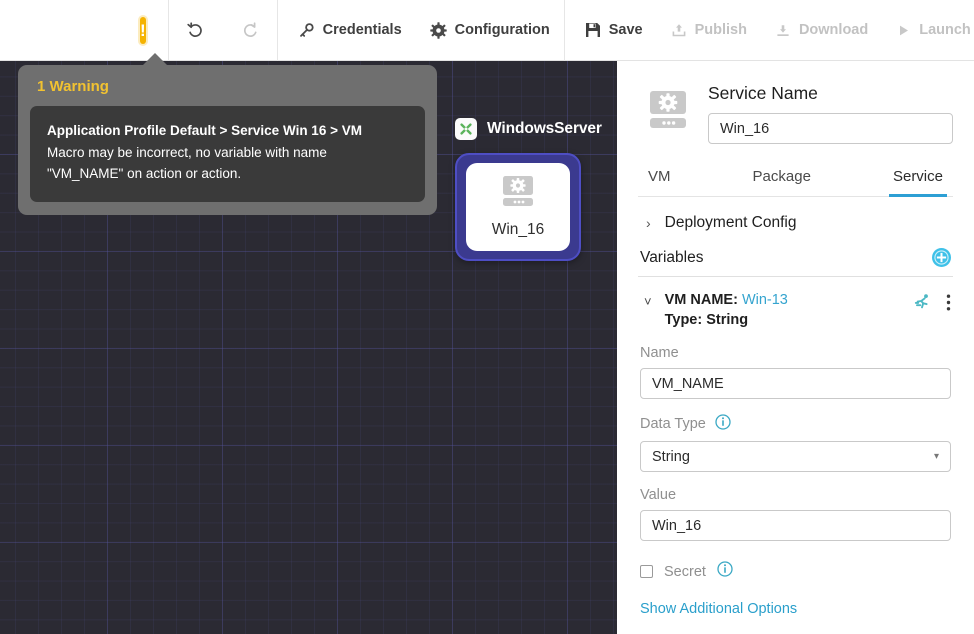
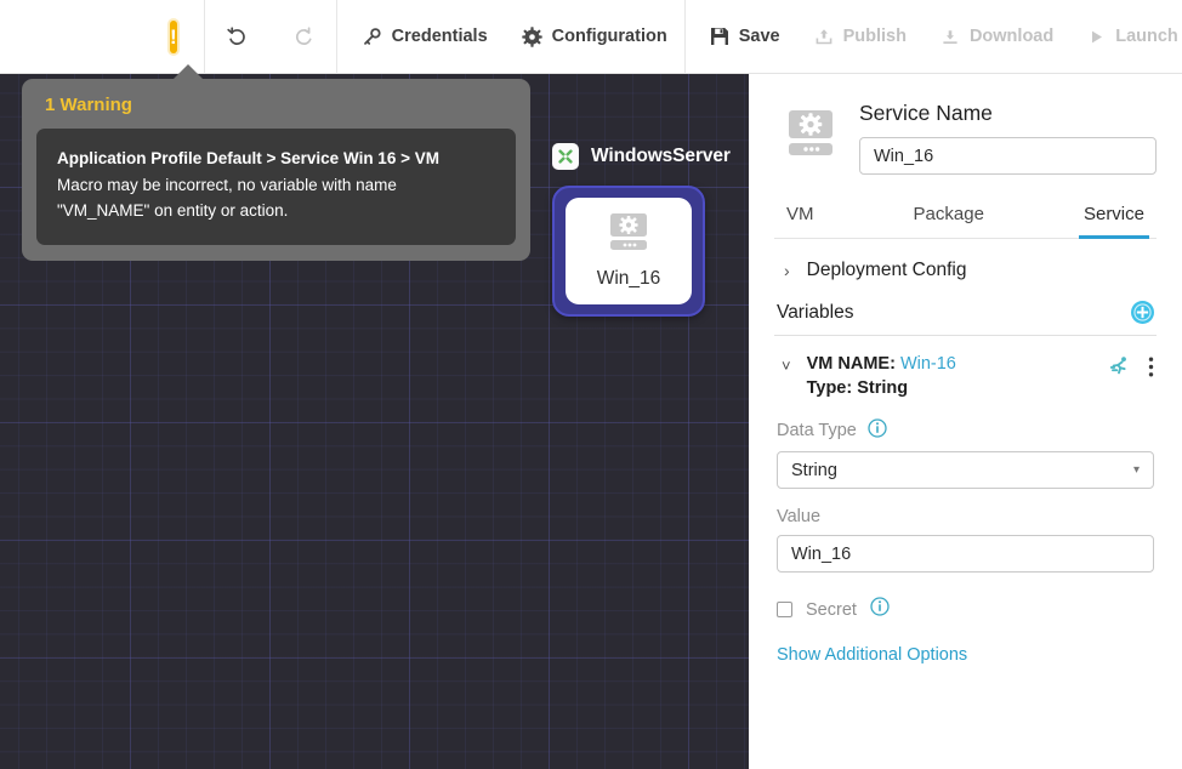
  !
  Credentials
  Configuration
  Save
  Publish
  Download
  Launch
  WindowsServer
  Win_16
  1 Warning
  Application Profile Default > Service Win 16 > VM
  Macro may be incorrect, no variable with name
- "VM_NAME" on action or action.
+ "VM_NAME" on entity or action.
  Service Name
  Win_16
  VM
  Package
  Service
  ›
  Deployment Config
  Variables
  ˅
- VM NAME: Win-13
+ VM NAME: Win-16
  Type: String
- Name
- VM_NAME
  Data Type
  String
  ▾
  Value
  Win_16
  Secret
  Show Additional Options
